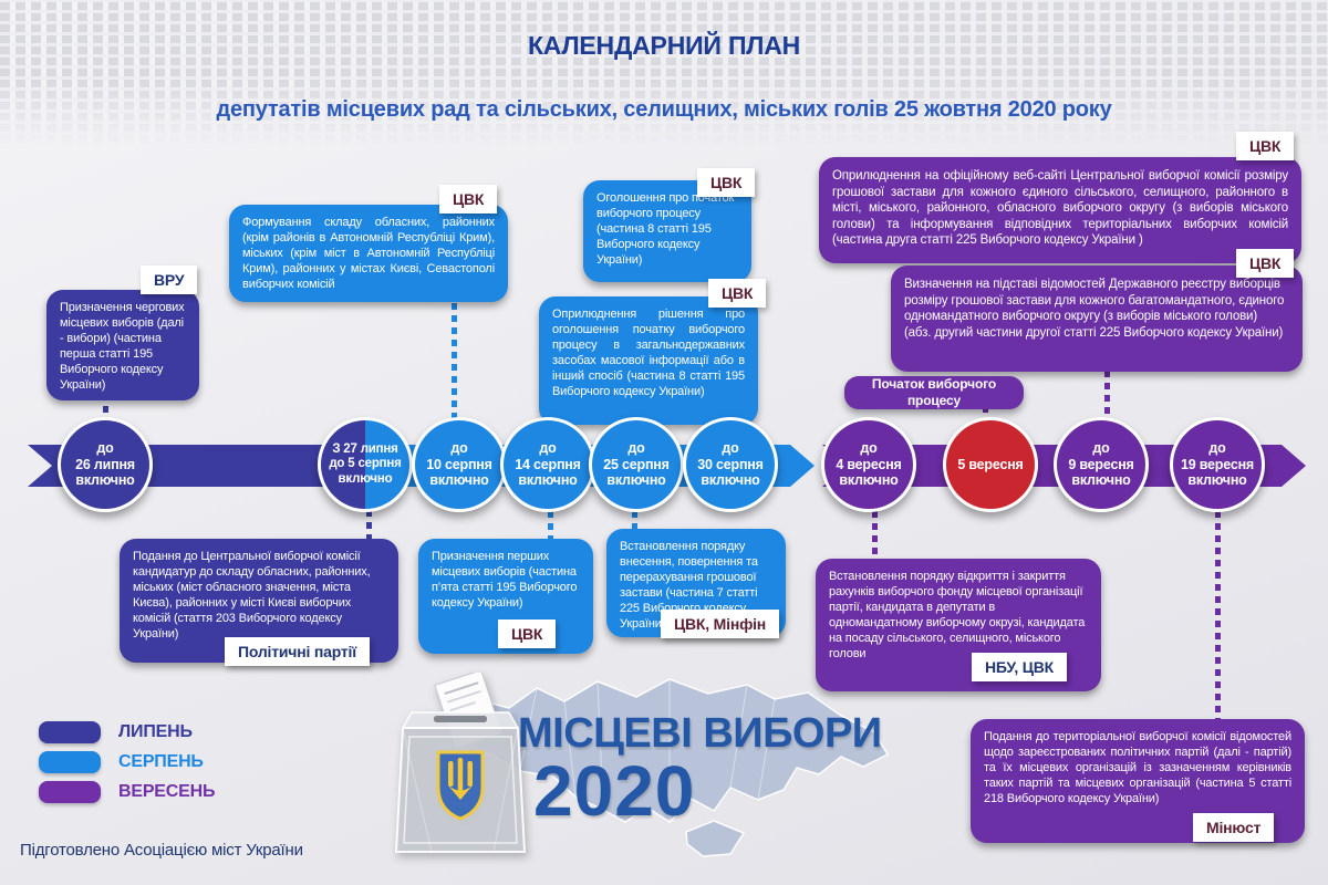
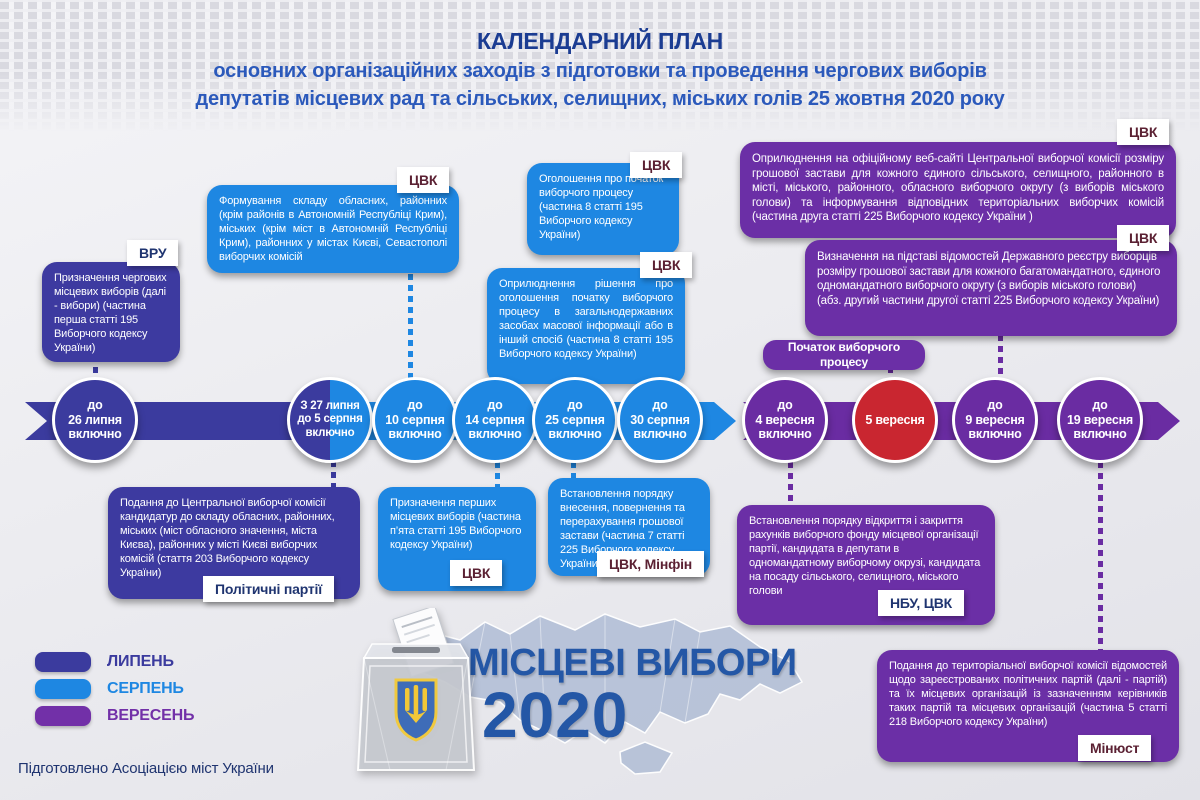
  КАЛЕНДАРНИЙ ПЛАН
+ основних організаційних заходів з підготовки та проведення чергових виборів
  депутатів місцевих рад та сільських, селищних, міських голів 25 жовтня 2020 року
  до
  26 липня
  включно
  З 27 липня
  до 5 серпня
  включно
  до
  10 серпня
  включно
  до
  14 серпня
  включно
  до
  25 серпня
  включно
  до
  30 серпня
  включно
  до
  4 вересня
  включно
  5 вересня
  до
  9 вересня
  включно
  до
  19 вересня
  включно
  Призначення чергових місцевих виборів (далі - вибори) (частина перша статті 195 Виборчого кодексу України)
  ВРУ
  Формування складу обласних, районних (крім районів в Автономній Республіці Крим), міських (крім міст в Автономній Республіці Крим), районних у містах Києві, Севастополі виборчих комісій
  ЦВК
  Оголошення про початок виборчого процесу (частина 8 статті 195 Виборчого кодексу України)
  ЦВК
  Оприлюднення рішення про оголошення початку виборчого процесу в загальнодержавних засобах масової інформації або в інший спосіб (частина 8 статті 195 Виборчого кодексу України)
  ЦВК
  Оприлюднення на офіційному веб-сайті Центральної виборчої комісії розміру грошової застави для кожного єдиного сільського, селищного, районного в місті, міського, районного, обласного виборчого округу (з виборів міського голови) та інформування відповідних територіальних виборчих комісій (частина друга статті 225 Виборчого кодексу України )
  ЦВК
  Визначення на підставі відомостей Державного реєстру виборців розміру грошової застави для кожного багатомандатного, єдиного одномандатного виборчого округу (з виборів міського голови)
  (абз. другий частини другої статті 225 Виборчого кодексу України)
  ЦВК
  Початок виборчого процесу
  Подання до Центральної виборчої комісії кандидатур до складу обласних, районних, міських (міст обласного значення, міста Києва), районних у місті Києві виборчих комісій (стаття 203 Виборчого кодексу України)
  Політичні партії
  Призначення перших місцевих виборів (частина п’ята статті 195 Виборчого кодексу України)
  ЦВК
  Встановлення порядку внесення, повернення та перерахування грошової застави (частина 7 статті 225 Виборчого кодексу України
  ЦВК, Мінфін
  Встановлення порядку відкриття і закриття рахунків виборчого фонду місцевої організації партії, кандидата в депутати в одномандатному виборчому окрузі, кандидата на посаду сільського, селищного, міського голови
  НБУ, ЦВК
  Подання до територіальної виборчої комісії відомостей щодо зареєстрованих політичних партій (далі - партій) та їх місцевих організацій із зазначенням керівників таких партій та місцевих організацій (частина 5 статті 218 Виборчого кодексу України)
  Мінюст
  ЛИПЕНЬ
  СЕРПЕНЬ
  ВЕРЕСЕНЬ
  МІСЦЕВІ ВИБОРИ
  2020
  Підготовлено Асоціацією міст України
